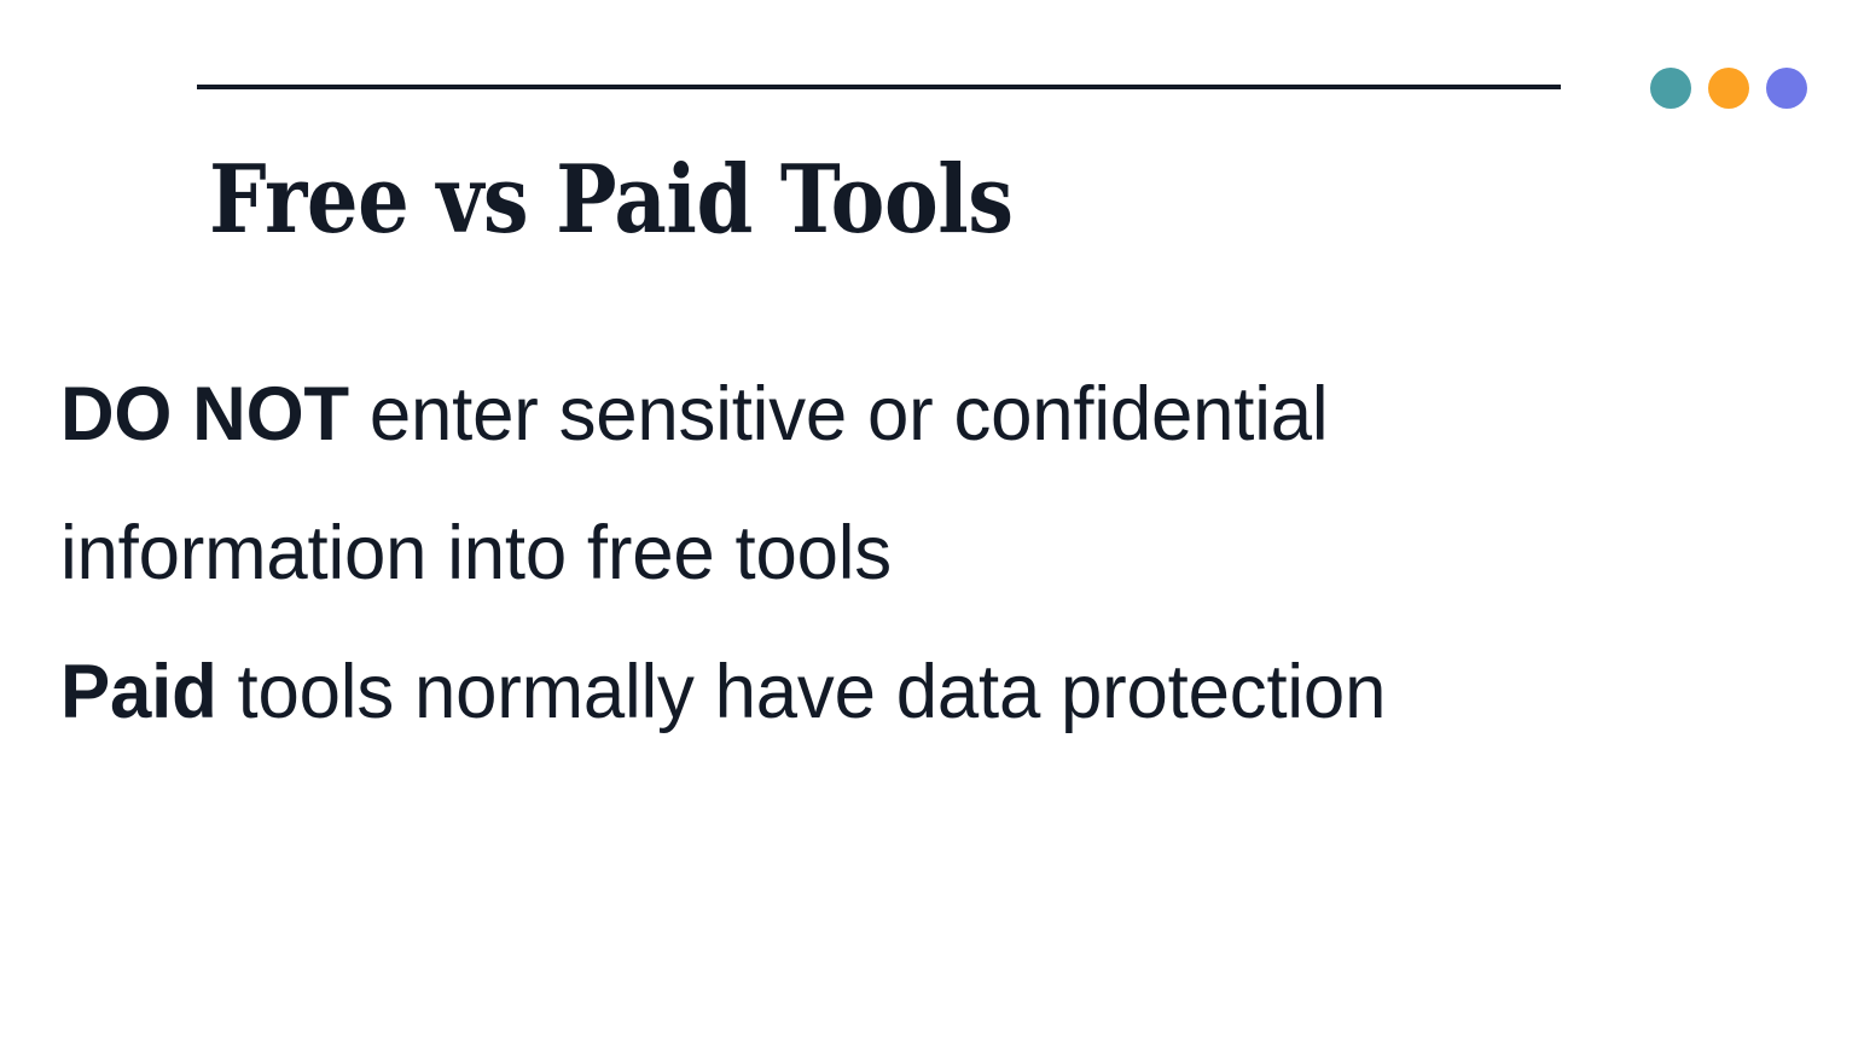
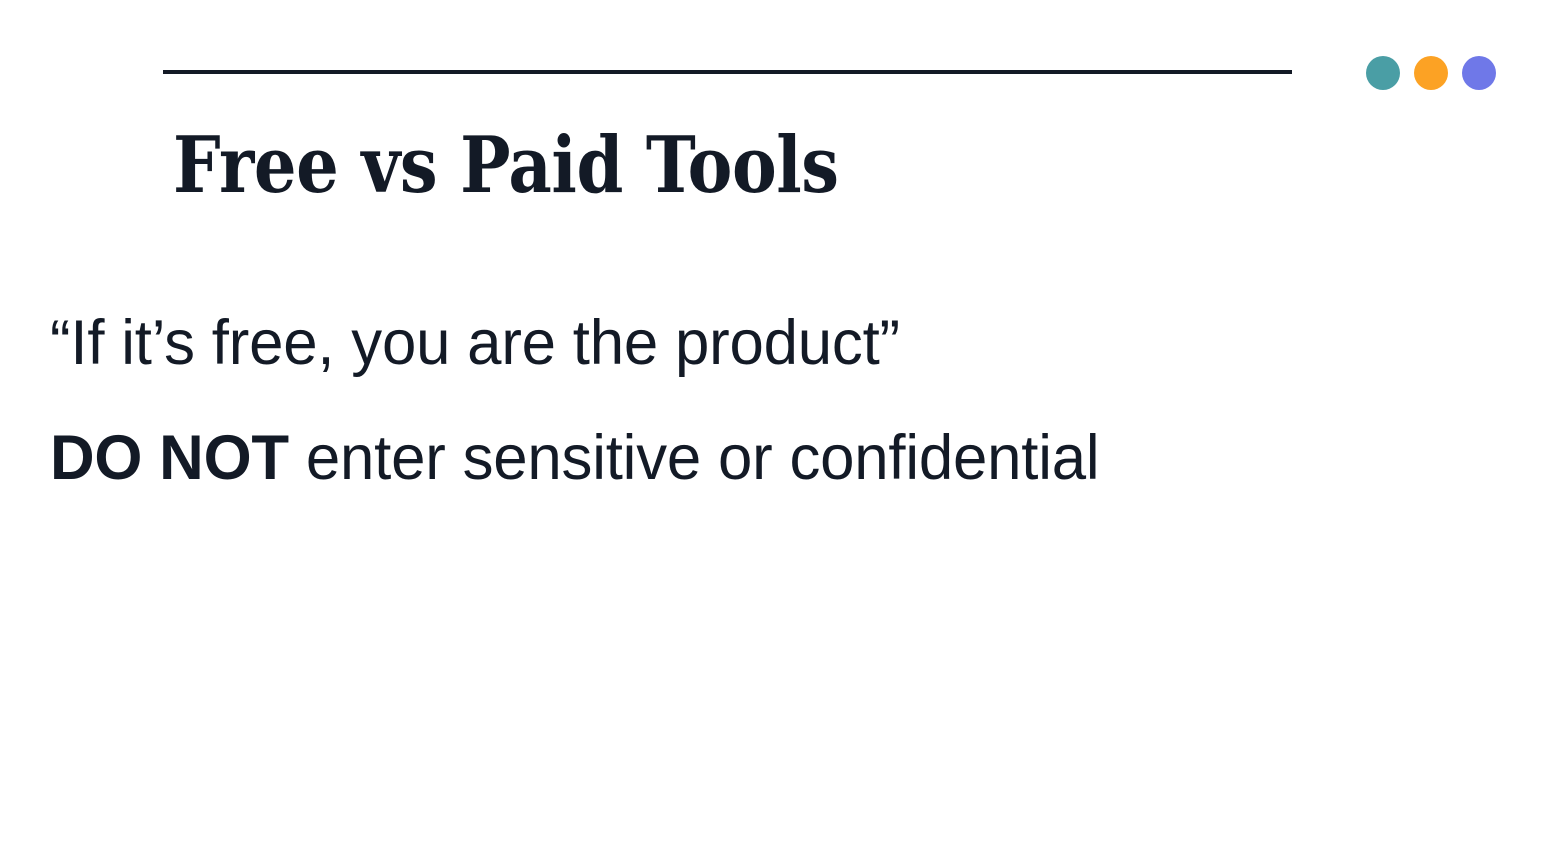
  Free vs Paid Tools
+ “If it’s free, you are the product”
  DO NOT enter sensitive or confidential
- information into free tools
- Paid tools normally have data protection
